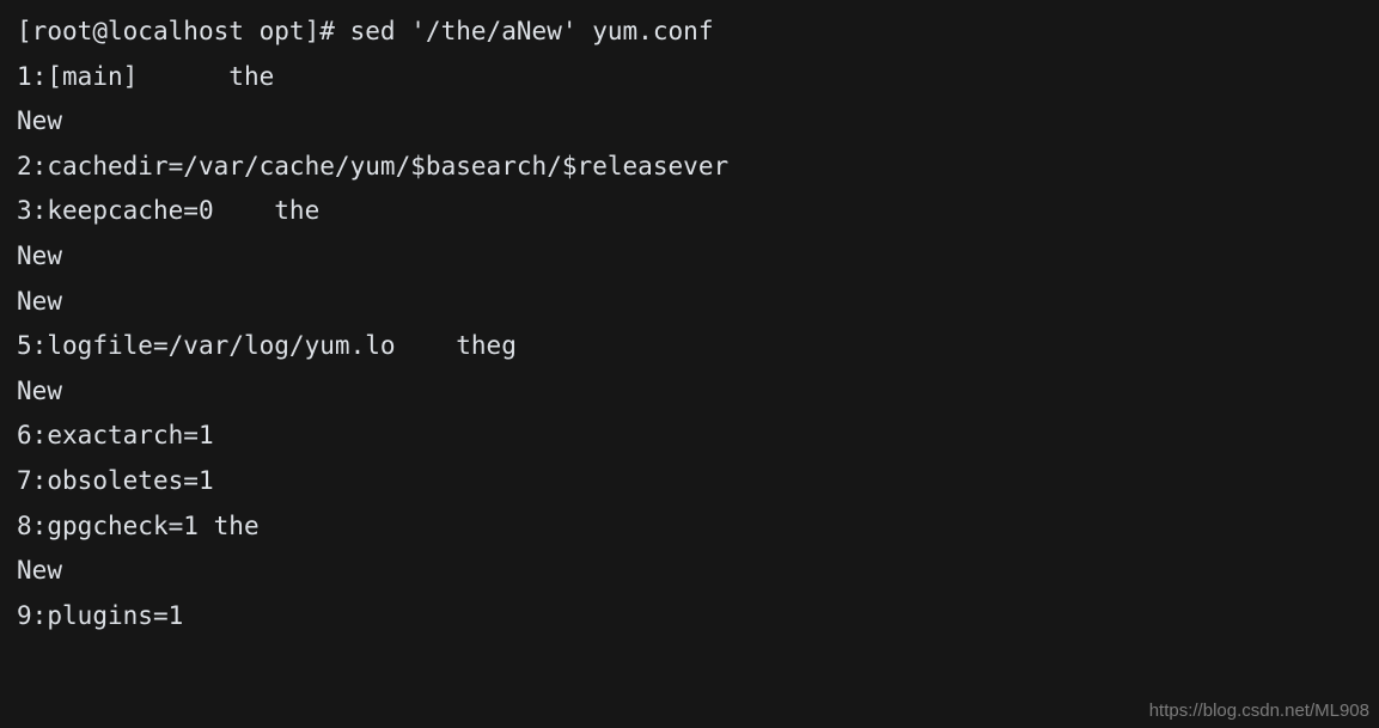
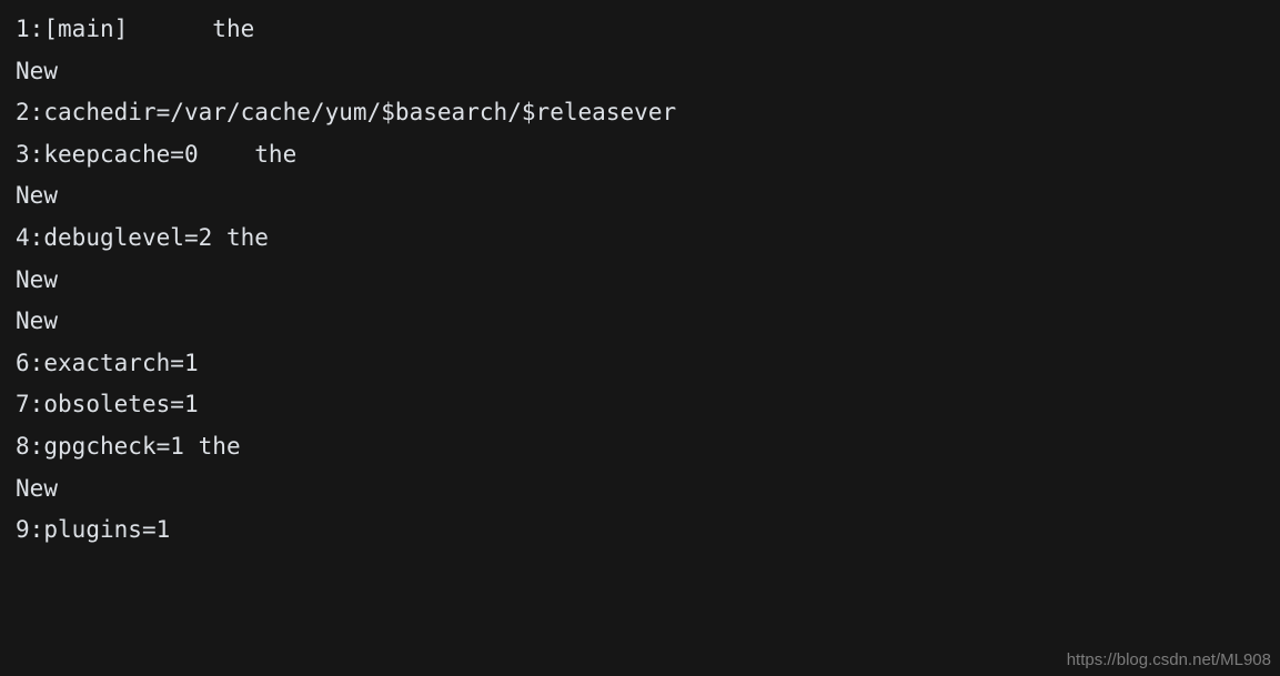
- [root@localhost opt]# sed '/the/aNew' yum.conf
  1:[main] the
  New
  2:cachedir=/var/cache/yum/$basearch/$releasever
  3:keepcache=0 the
  New
+ 4:debuglevel=2 the
  New
- 5:logfile=/var/log/yum.lo theg
  New
  6:exactarch=1
  7:obsoletes=1
  8:gpgcheck=1 the
  New
  9:plugins=1
  https://blog.csdn.net/ML908
